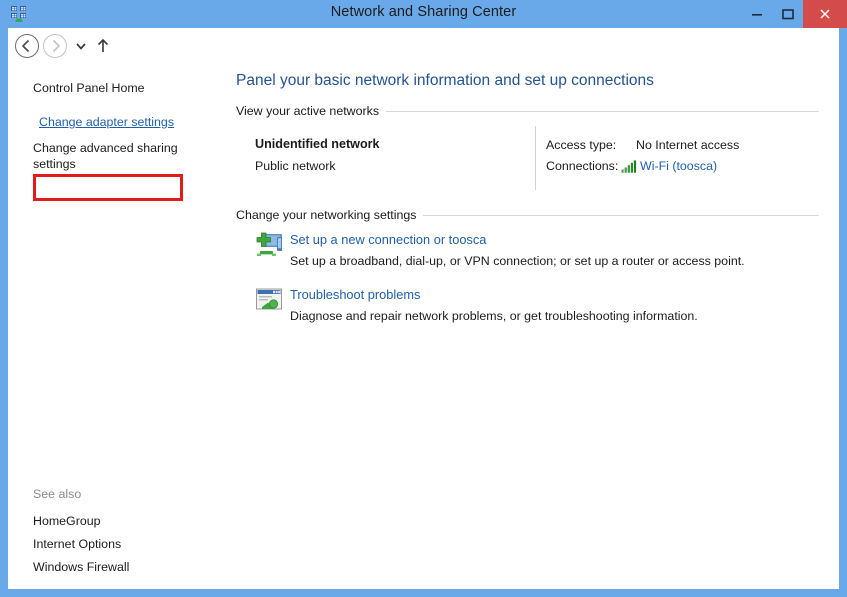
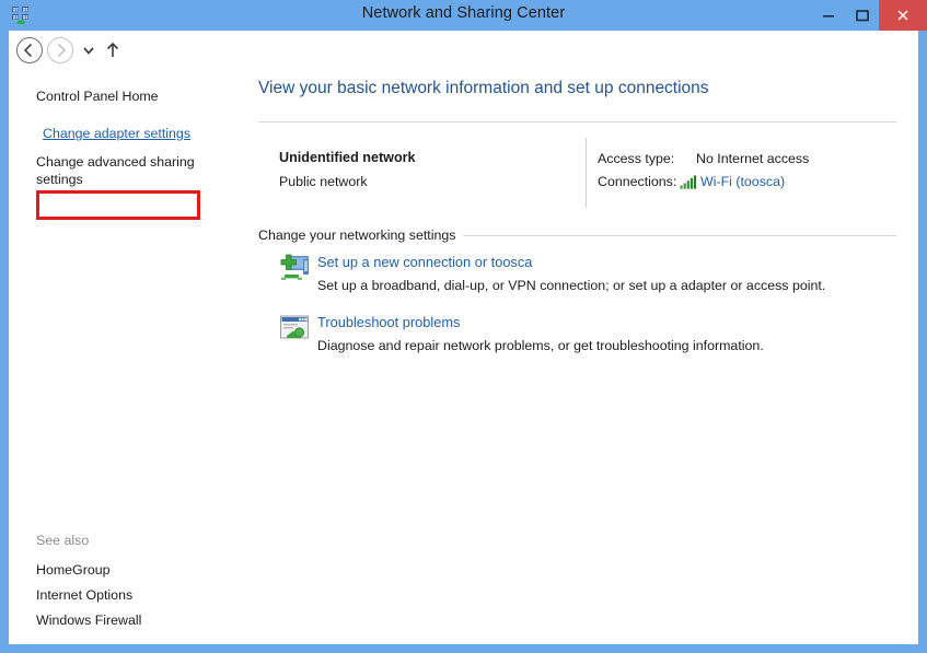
  Network and Sharing Center
  Control Panel Home
  Change adapter settings
  Change advanced sharing settings
  See also
  HomeGroup
  Internet Options
  Windows Firewall
- Panel your basic network information and set up connections
+ View your basic network information and set up connections
- View your active networks
  Unidentified network
  Public network
  Access type:
  No Internet access
  Connections:
  Wi-Fi (toosca)
  Change your networking settings
  Set up a new connection or toosca
- Set up a broadband, dial-up, or VPN connection; or set up a router or access point.
+ Set up a broadband, dial-up, or VPN connection; or set up a adapter or access point.
  Troubleshoot problems
  Diagnose and repair network problems, or get troubleshooting information.
